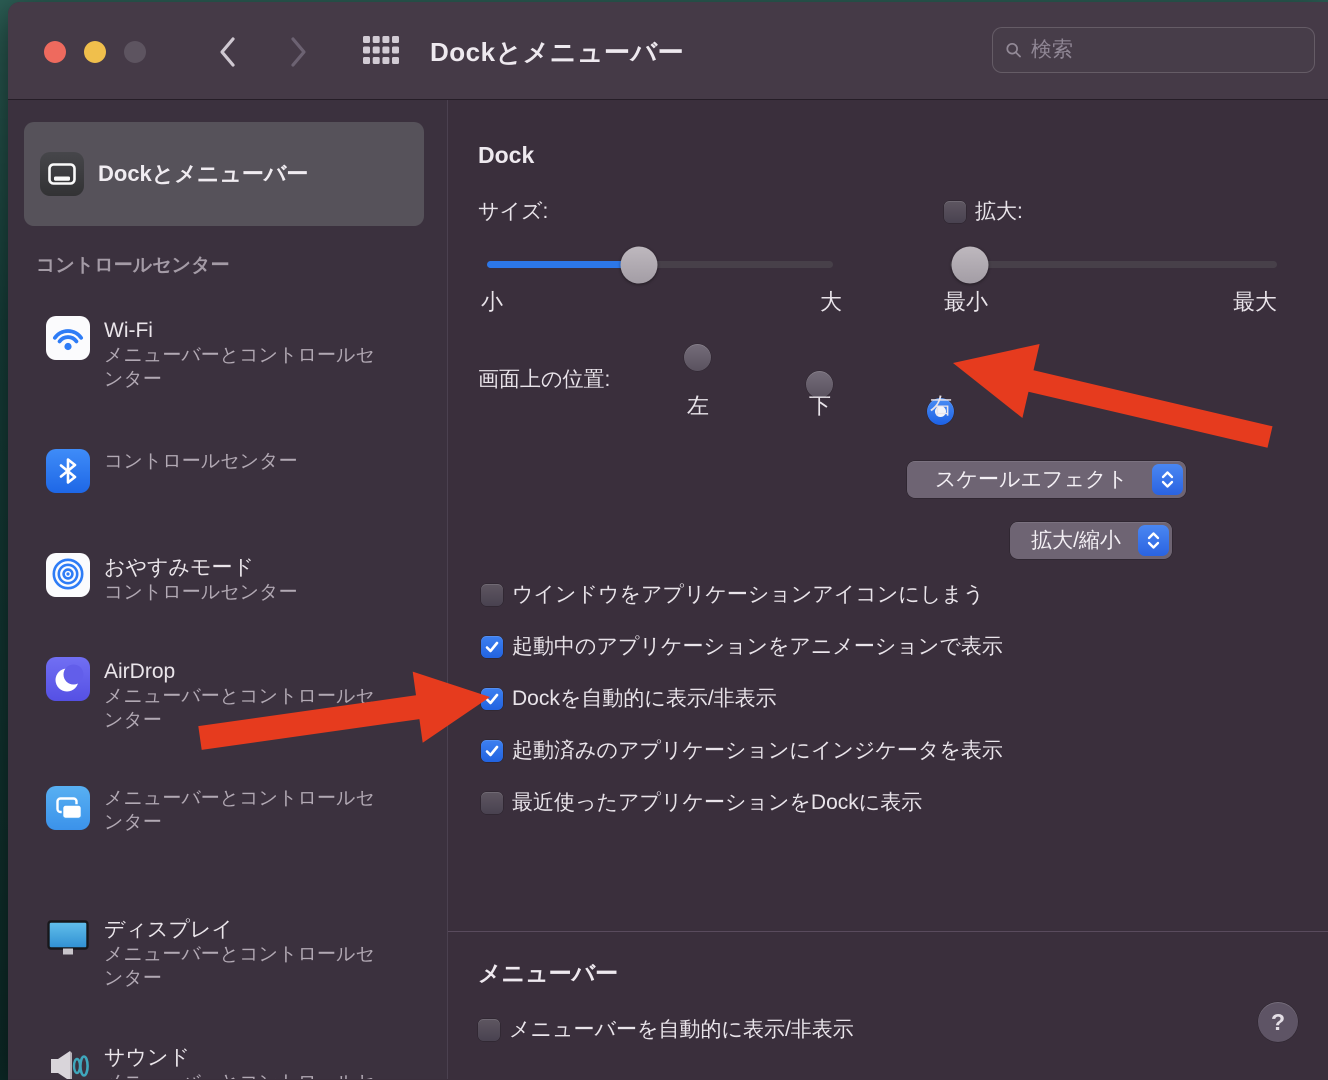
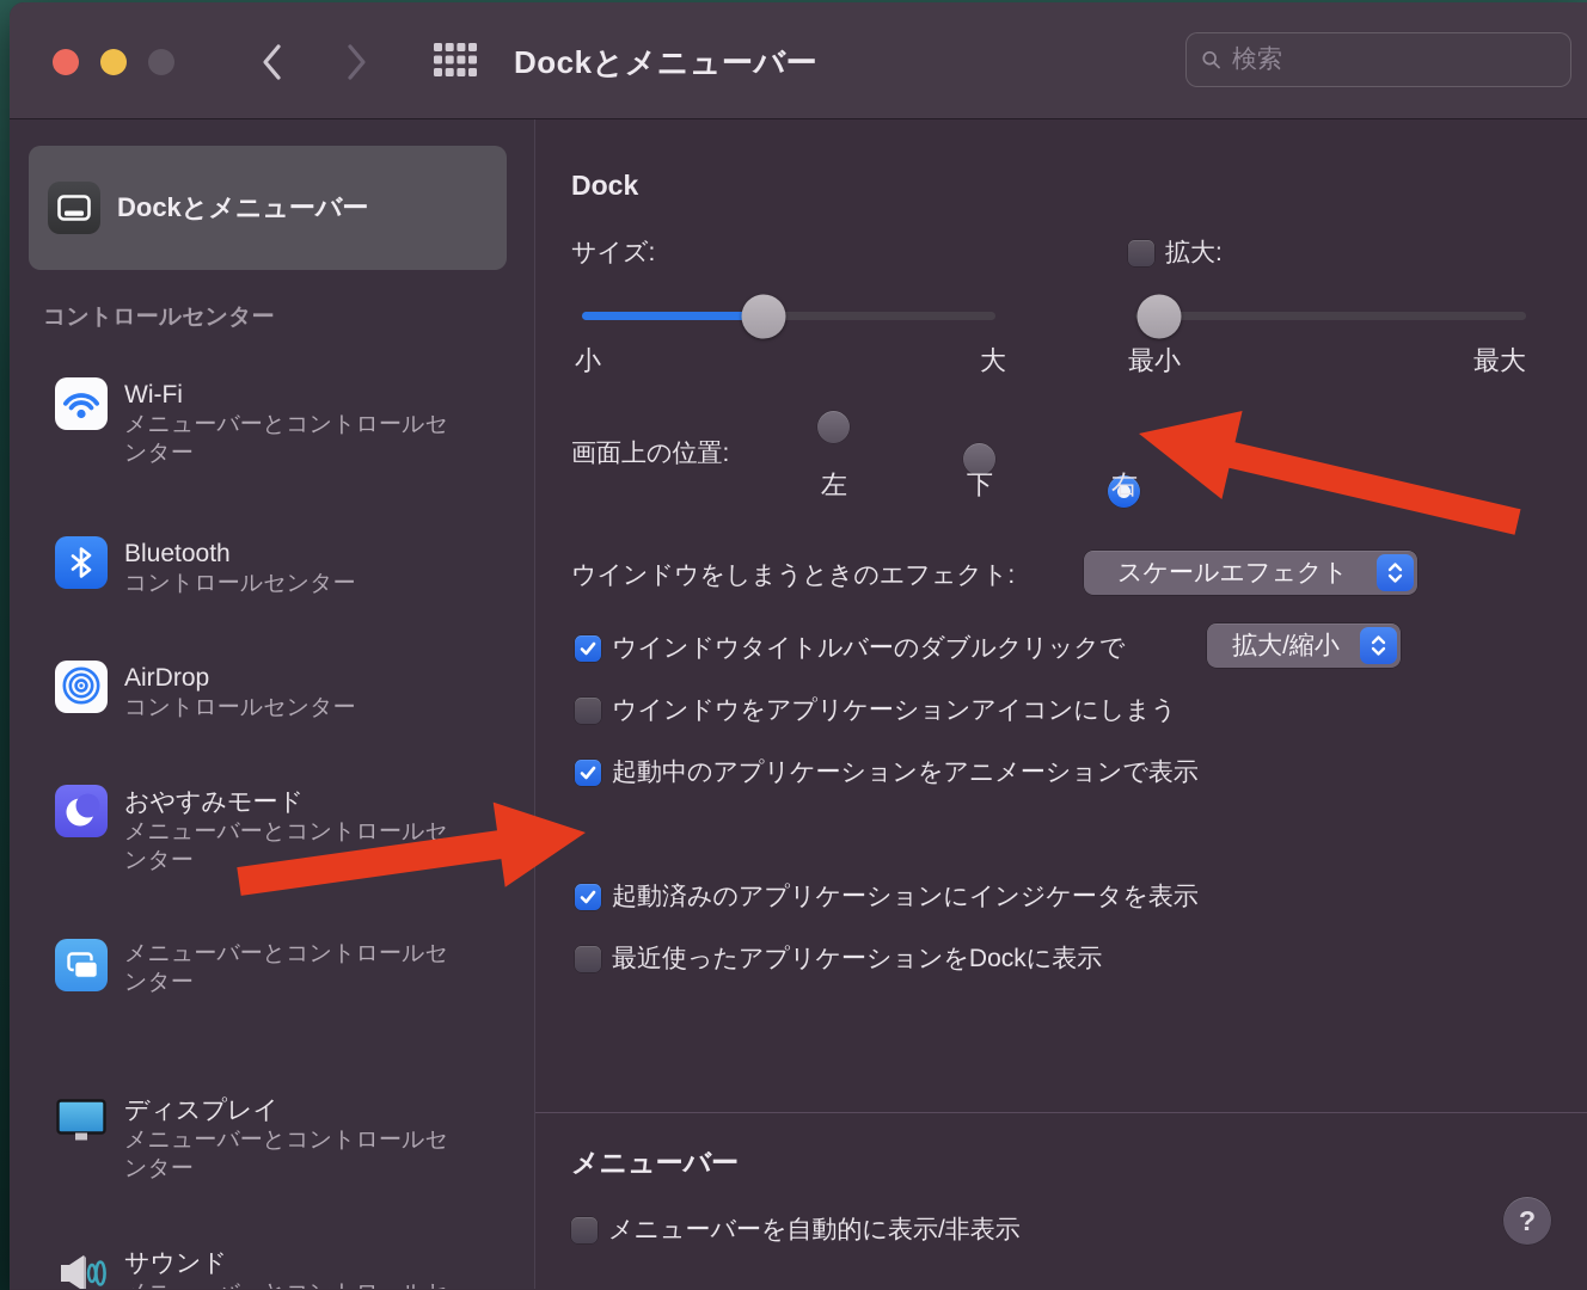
  Dockとメニューバー
  検索
  Dockとメニューバー
  コントロールセンター
  Wi-Fi
  メニューバーとコントロールセンター
+ Bluetooth
  コントロールセンター
- おやすみモード
+ AirDrop
  コントロールセンター
- AirDrop
+ おやすみモード
  メニューバーとコントロールセンター
  メニューバーとコントロールセンター
  ディスプレイ
  メニューバーとコントロールセンター
  サウンド
  Dock
  サイズ:
  小
  大
  拡大:
  最小
  最大
  画面上の位置:
  左
  下
  右
+ ウインドウをしまうときのエフェクト:
  スケールエフェクト
+ ウインドウタイトルバーのダブルクリックで
  拡大/縮小
  ウインドウをアプリケーションアイコンにしまう
  起動中のアプリケーションをアニメーションで表示
- Dockを自動的に表示/非表示
  起動済みのアプリケーションにインジケータを表示
  最近使ったアプリケーションをDockに表示
  メニューバー
  メニューバーを自動的に表示/非表示
  ?
